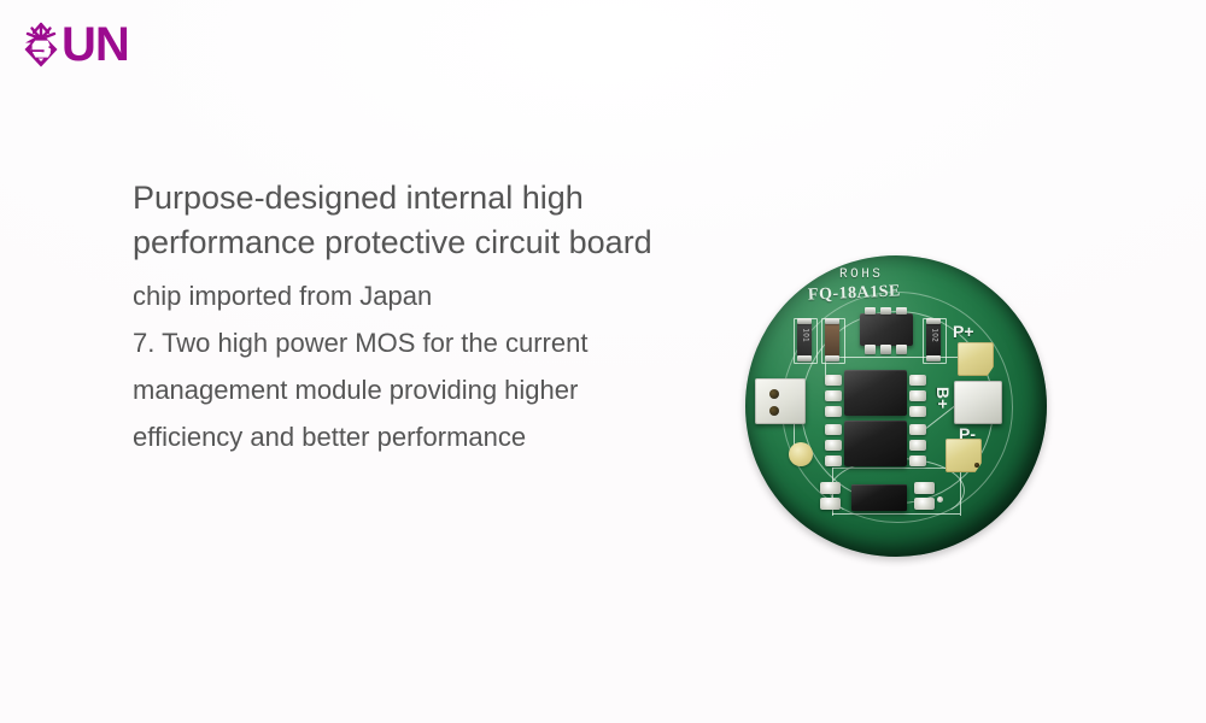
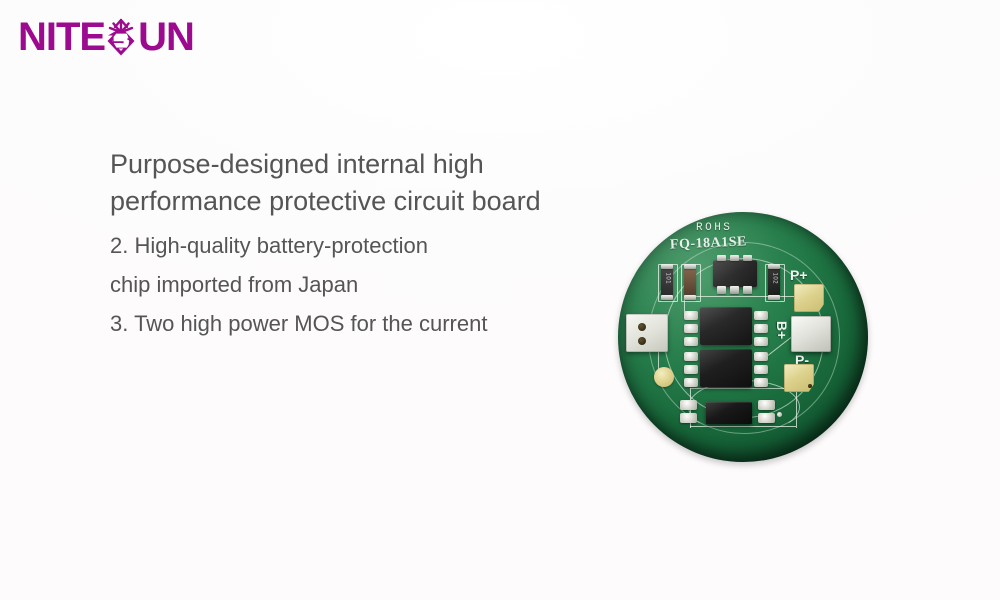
+ NITE
  UN
  Purpose-designed internal high
  performance protective circuit board
+ 2. High-quality battery-protection
  chip imported from Japan
- 7. Two high power MOS for the current
+ 3. Two high power MOS for the current
- management module providing higher
- efficiency and better performance
